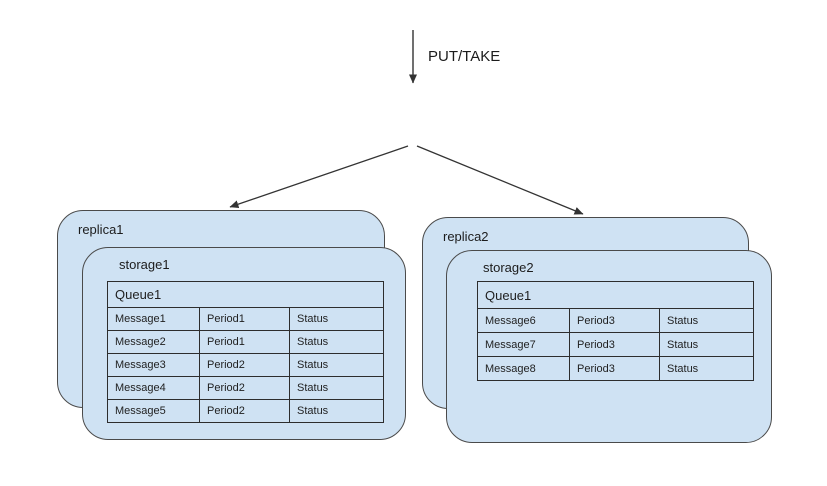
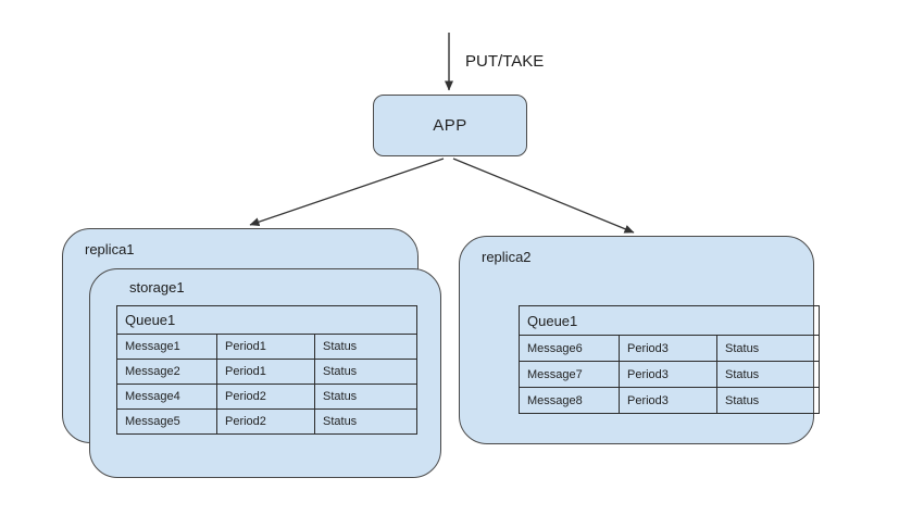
  PUT/TAKE
+ APP
  replica1
  storage1
  Queue1
  Message1	Period1	Status
  Message2	Period1	Status
- Message3	Period2	Status
  Message4	Period2	Status
  Message5	Period2	Status
  replica2
- storage2
  Queue1
  Message6	Period3	Status
  Message7	Period3	Status
  Message8	Period3	Status
